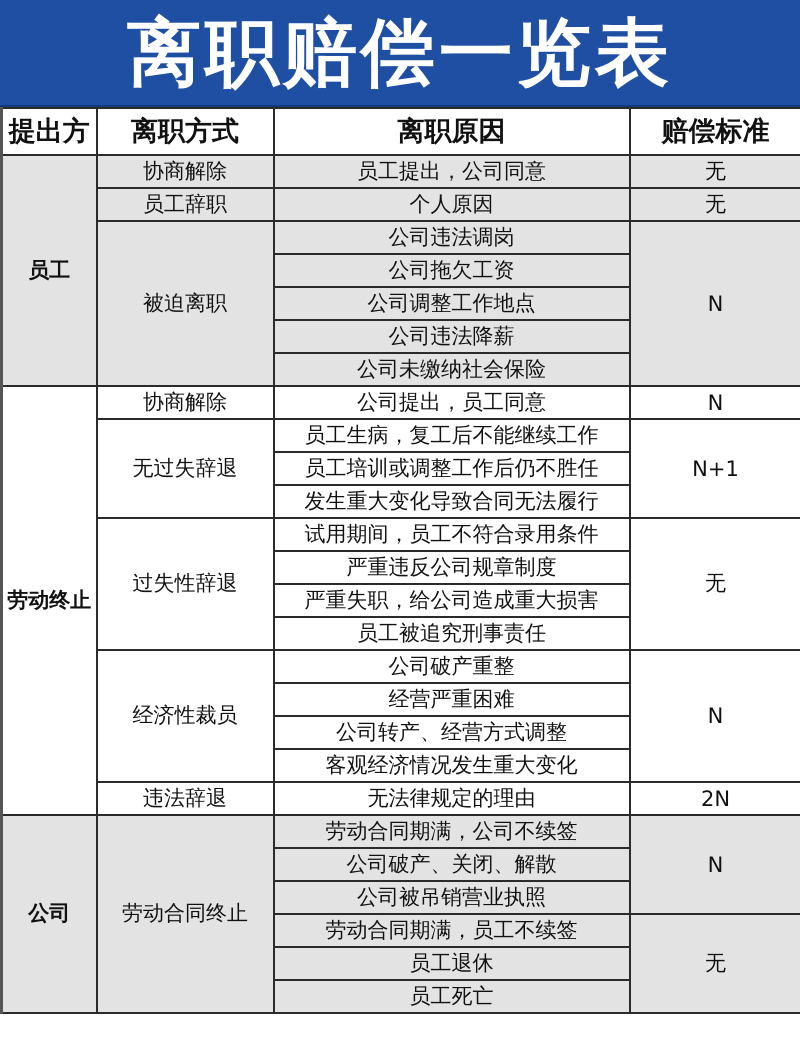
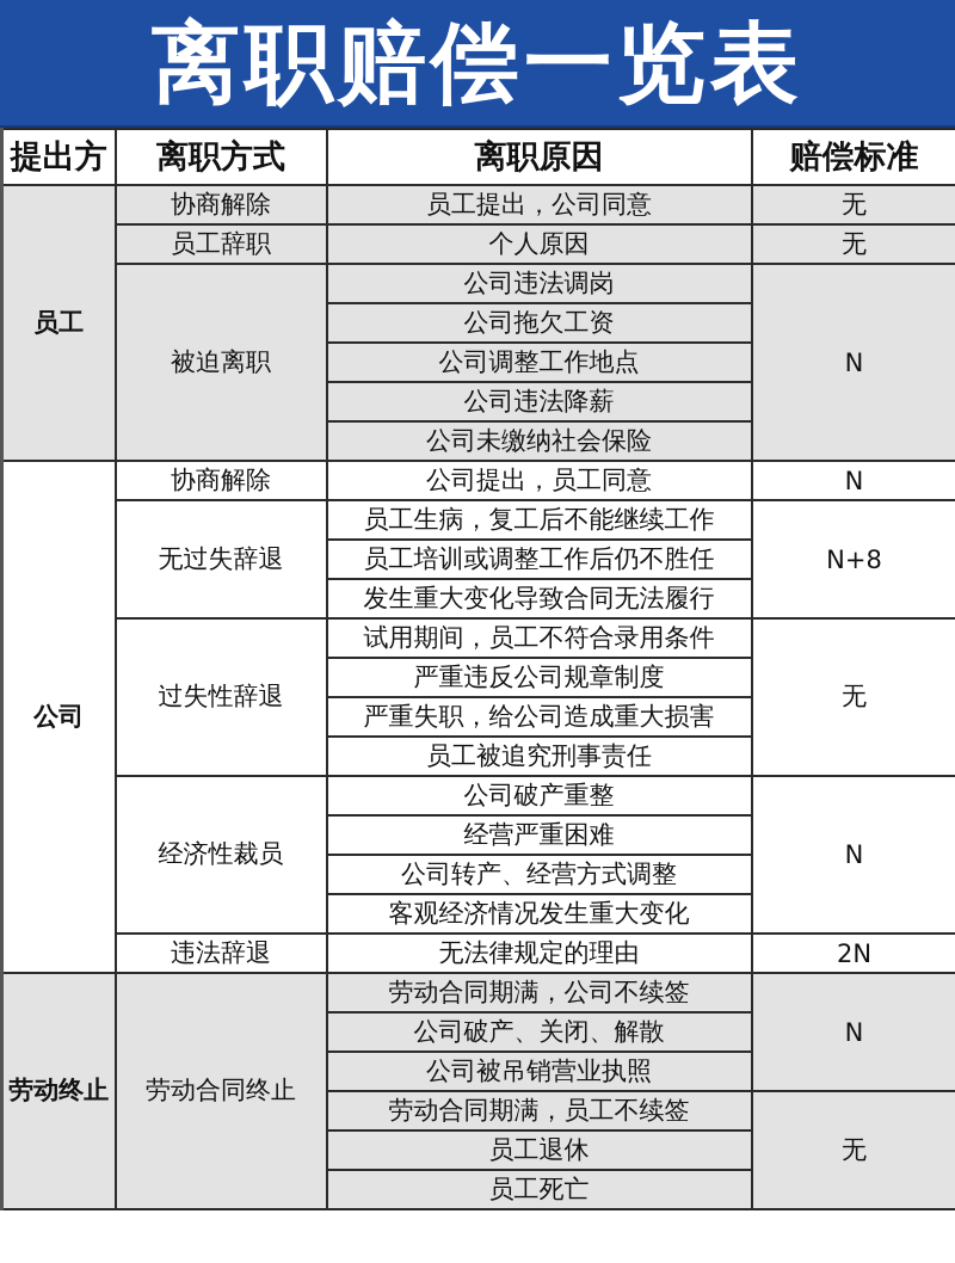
  离职赔偿一览表
  提出方	离职方式	离职原因	赔偿标准
  员工	协商解除	员工提出，公司同意	无
  员工辞职	个人原因	无
  被迫离职	公司违法调岗	N
  公司拖欠工资
  公司调整工作地点
  公司违法降薪
  公司未缴纳社会保险
- 劳动终止	协商解除	公司提出，员工同意	N
+ 公司	协商解除	公司提出，员工同意	N
- 无过失辞退	员工生病，复工后不能继续工作	N+1
+ 无过失辞退	员工生病，复工后不能继续工作	N+8
  员工培训或调整工作后仍不胜任
  发生重大变化导致合同无法履行
  过失性辞退	试用期间，员工不符合录用条件	无
  严重违反公司规章制度
  严重失职，给公司造成重大损害
  员工被追究刑事责任
  经济性裁员	公司破产重整	N
  经营严重困难
  公司转产、经营方式调整
  客观经济情况发生重大变化
  违法辞退	无法律规定的理由	2N
- 公司	劳动合同终止	劳动合同期满，公司不续签	N
+ 劳动终止	劳动合同终止	劳动合同期满，公司不续签	N
  公司破产、关闭、解散
  公司被吊销营业执照
  劳动合同期满，员工不续签	无
  员工退休
  员工死亡
